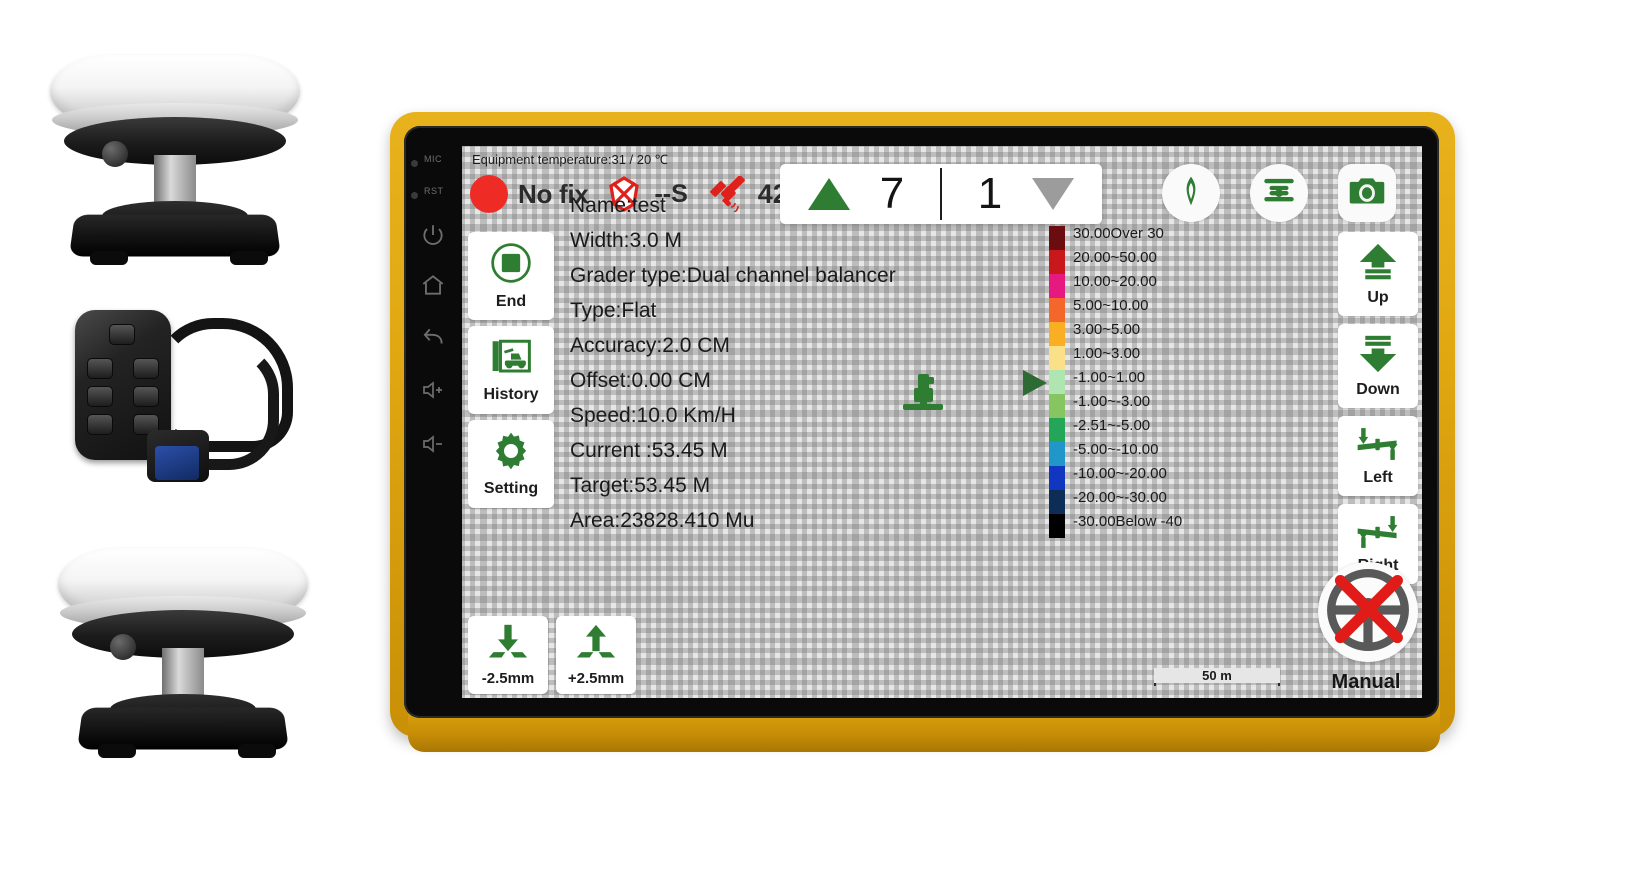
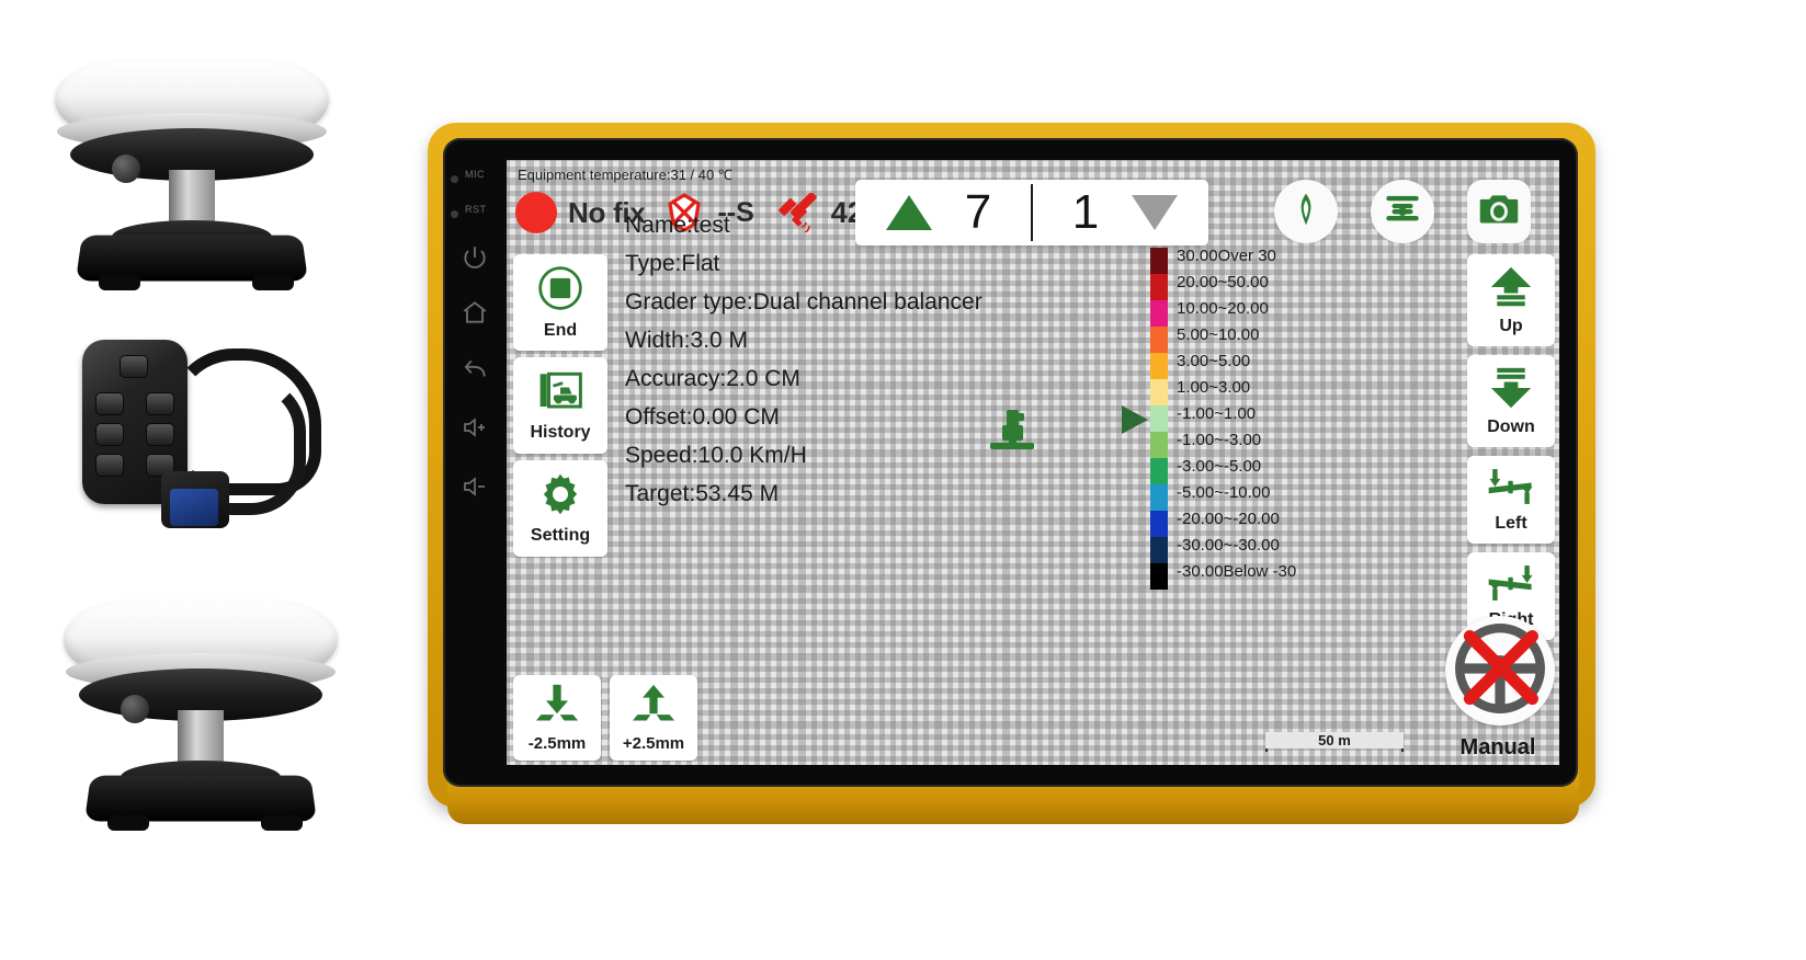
  MIC
  RST
- Equipment temperature:31 / 20 ℃
+ Equipment temperature:31 / 40 ℃
  No fix
  --S
  7
  1
  End
  History
  Setting
  -2.5mm
  +2.5mm
  Name:test
- Width:3.0 M
+ Type:Flat
  Grader type:Dual channel balancer
- Type:Flat
+ Width:3.0 M
  Accuracy:2.0 CM
  Offset:0.00 CM
  Speed:10.0 Km/H
- Current :53.45 M
  Target:53.45 M
- Area:23828.410 Mu
  30.00Over 30
  20.00~50.00
  10.00~20.00
  5.00~10.00
  3.00~5.00
  1.00~3.00
  -1.00~1.00
  -1.00~-3.00
- -2.51~-5.00
+ -3.00~-5.00
  -5.00~-10.00
- -10.00~-20.00
+ -20.00~-20.00
- -20.00~-30.00
+ -30.00~-30.00
- -30.00Below -40
+ -30.00Below -30
  Up
  Down
  Left
  Manual
  50 m
